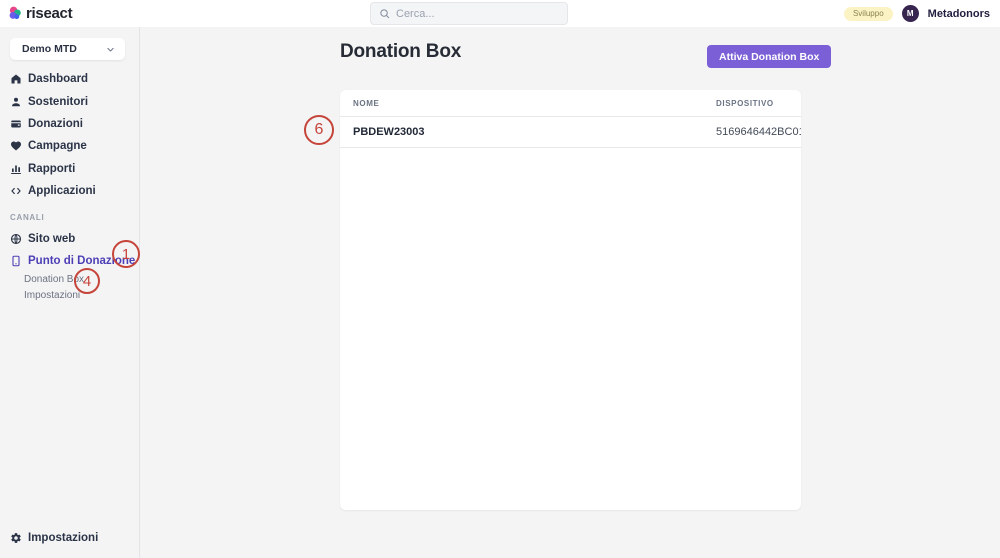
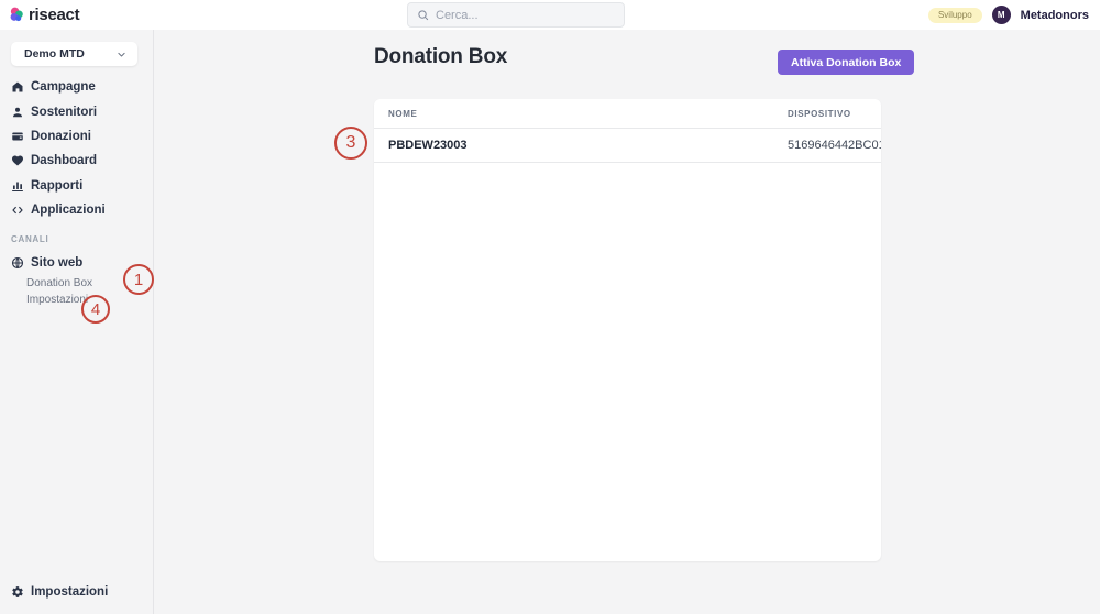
  riseact
  Cerca...
  Sviluppo
  M
  Metadonors
  Demo MTD
- Dashboard
+ Campagne
  Sostenitori
  Donazioni
- Campagne
+ Dashboard
  Rapporti
  Applicazioni
  CANALI
  Sito web
- Punto di Donazione
  Donation Box
  Impostazioni
  Impostazioni
  Donation Box
  Attiva Donation Box
  NOME
  DISPOSITIVO
  PBDEW23003
  5169646442BC0
  1
  4
- 6
+ 3
